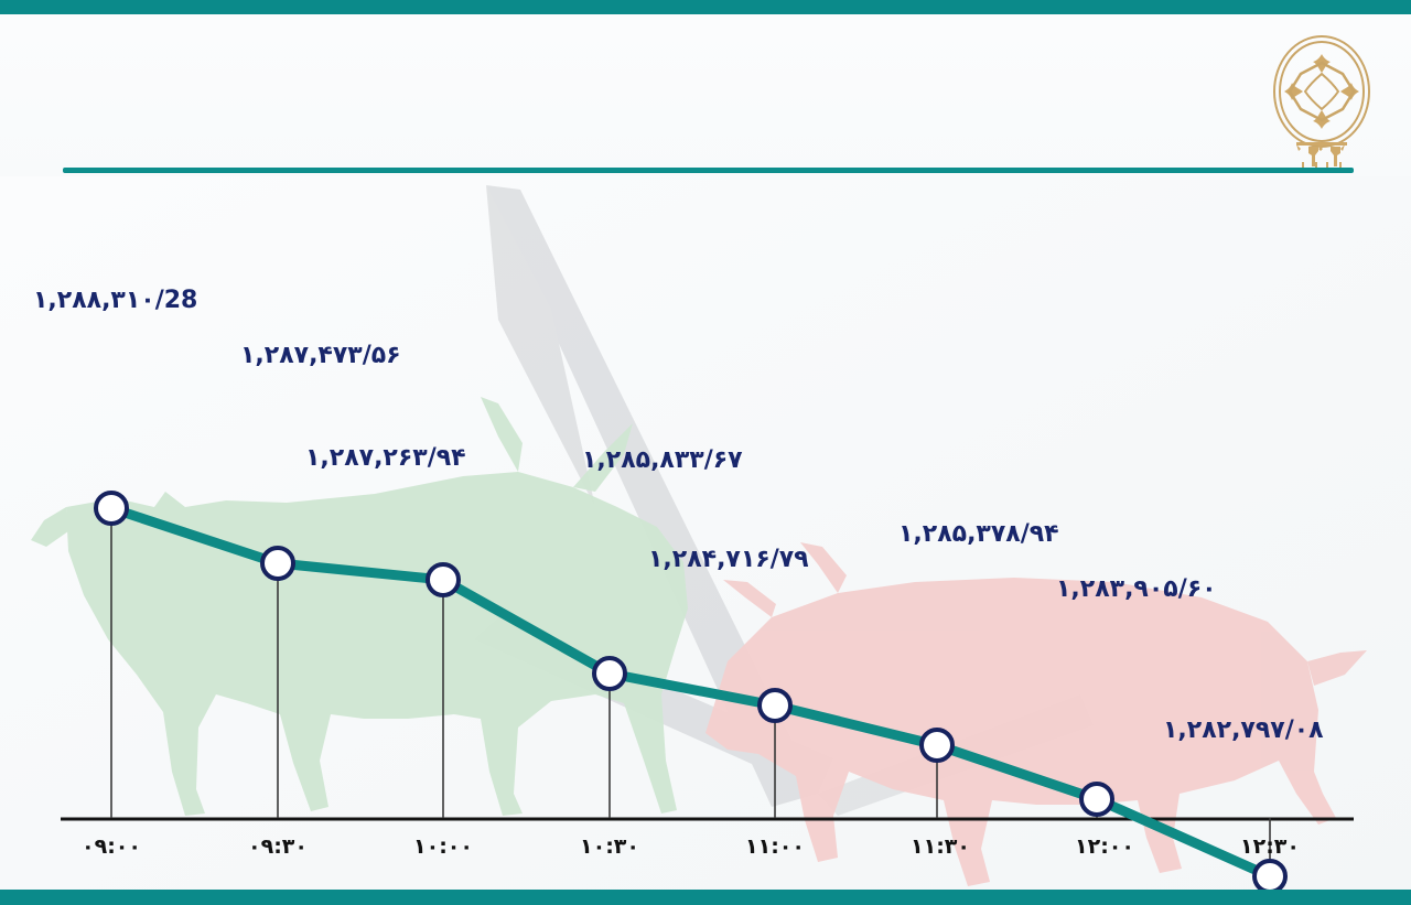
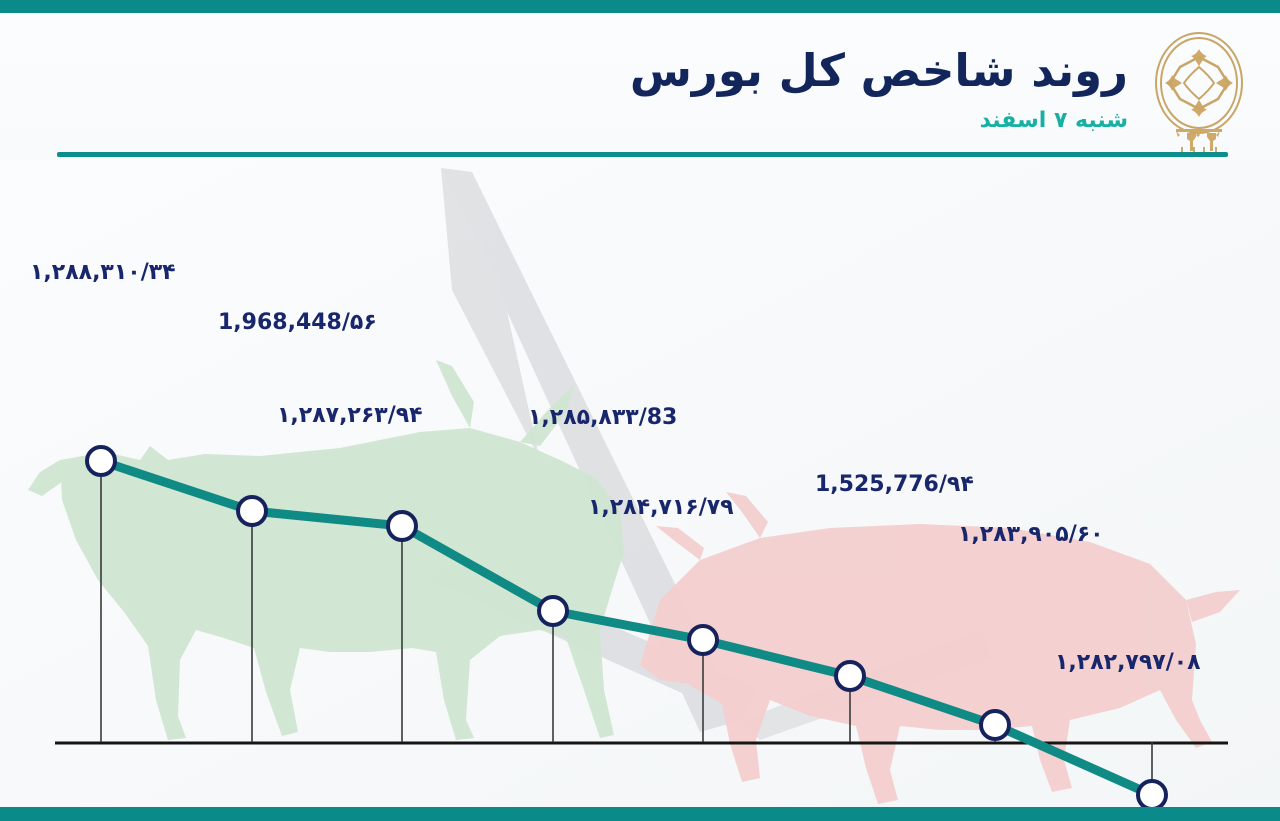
+ روند شاخص کل بورس
+ شنبه ۷ اسفند
- ۱,۲۸۸,۳۱۰/28
+ ۱,۲۸۸,۳۱۰/۳۴
- ۱,۲۸۷,۴۷۳/۵۶
+ 1,968,448/۵۶
  ۱,۲۸۷,۲۶۳/۹۴
- ۱,۲۸۵,۸۳۳/۶۷
+ ۱,۲۸۵,۸۳۳/83
  ۱,۲۸۴,۷۱۶/۷۹
- ۱,۲۸۵,۳۷۸/۹۴
+ 1,525,776/۹۴
  ۱,۲۸۳,۹۰۵/۶۰
  ۱,۲۸۲,۷۹۷/۰۸
- ۰۹:۰۰
- ۰۹:۳۰
- ۱۰:۰۰
- ۱۰:۳۰
- ۱۱:۰۰
- ۱۱:۳۰
- ۱۲:۰۰
- ۱۲:۳۰
